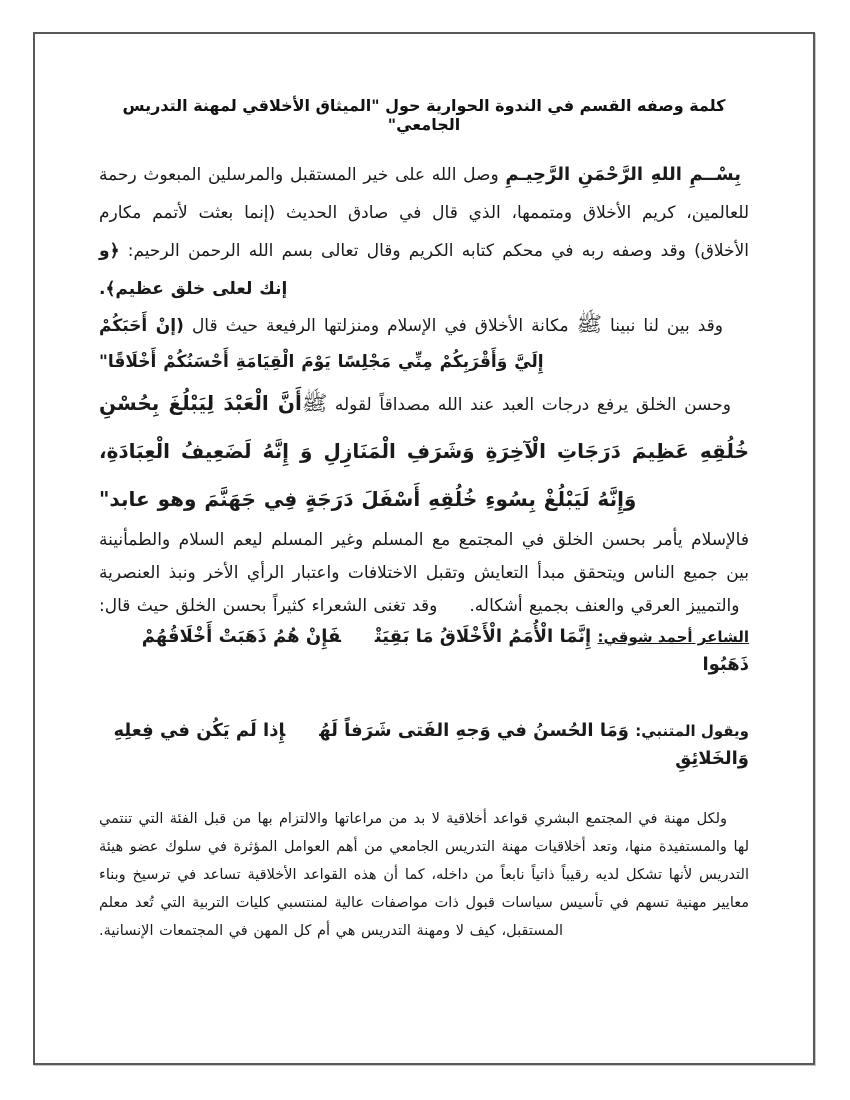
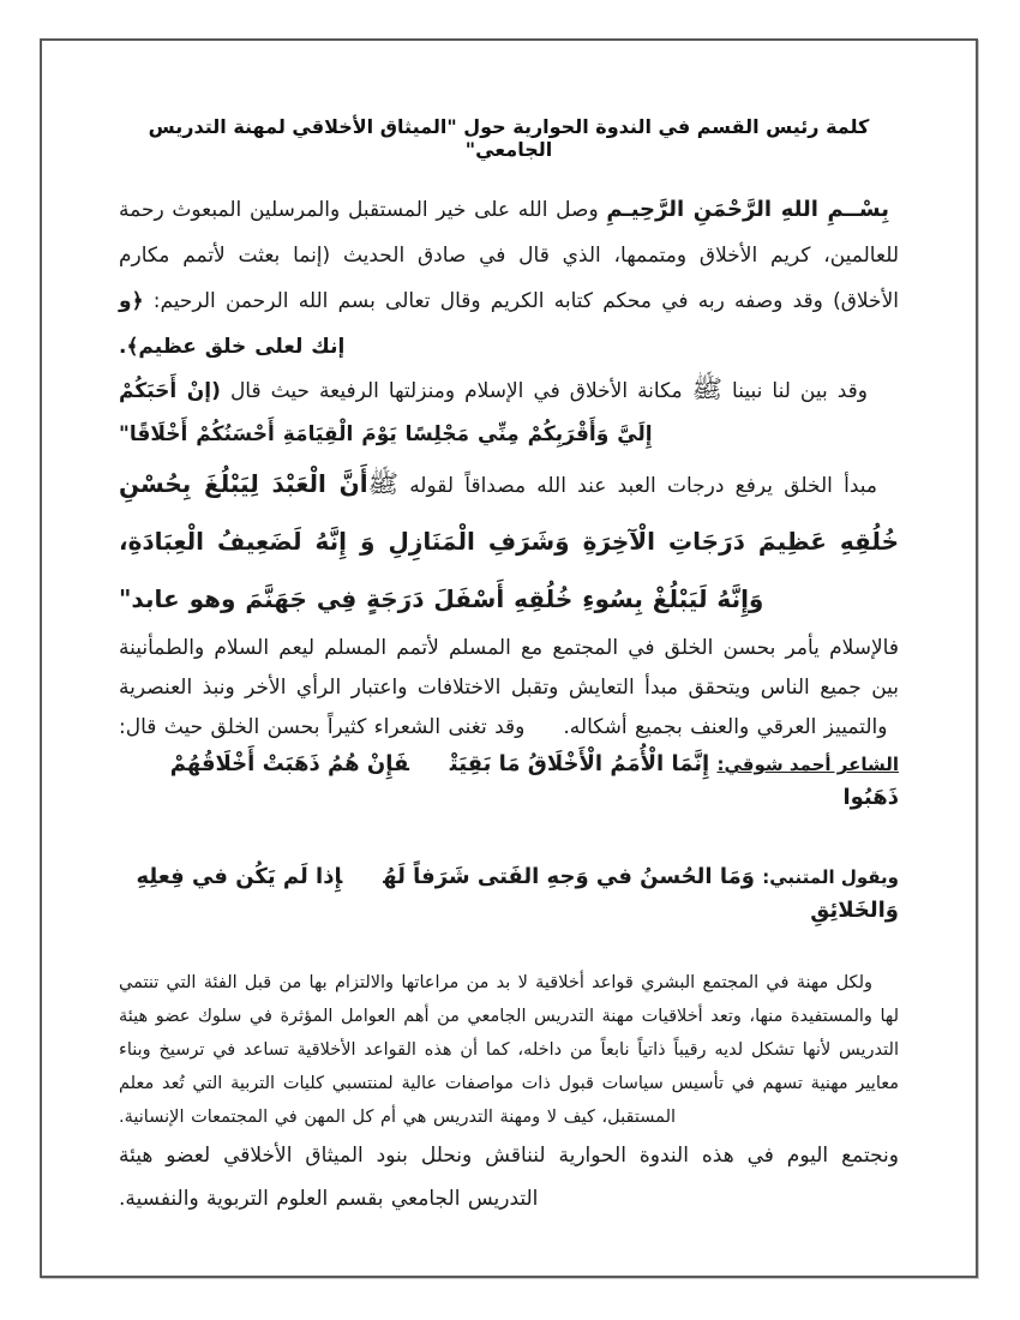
- كلمة وصفه القسم في الندوة الحوارية حول "الميثاق الأخلاقي لمهنة التدريس الجامعي"
+ كلمة رئيس القسم في الندوة الحوارية حول "الميثاق الأخلاقي لمهنة التدريس الجامعي"
  بِسْــمِ اللهِ الرَّحْمَنِ الرَّحِيـمِ وصل الله على خير المستقبل والمرسلين المبعوث رحمة للعالمين، كريم الأخلاق ومتممها، الذي قال في صادق الحديث (إنما بعثت لأتمم مكارم الأخلاق) وقد وصفه ربه في محكم كتابه الكريم وقال تعالى بسم الله الرحمن الرحيم: ﴿و إنك لعلى خلق عظيم﴾.
  وقد بين لنا نبينا ﷺ مكانة الأخلاق في الإسلام ومنزلتها الرفيعة حيث قال (إنْ أَحَبَكُمْ إِلَيَّ وَأَقْرَبِكُمْ مِنِّي مَجْلِسًا يَوْمَ الْقِيَامَةِ أَحْسَنُكُمْ أَخْلَاقًا"
- وحسن الخلق يرفع درجات العبد عند الله مصداقاً لقوله ﷺأَنَّ الْعَبْدَ لِيَبْلُغَ بِحُسْنِ خُلُقِهِ عَظِيمَ دَرَجَاتِ الْآخِرَةِ وَشَرَفِ الْمَنَازِلِ وَ إِنَّهُ لَضَعِيفُ الْعِبَادَةِ، وَإِنَّهُ لَيَبْلُغْ بِسُوءِ خُلُقِهِ أَسْفَلَ دَرَجَةٍ فِي جَهَنَّمَ وهو عابد"
+ مبدأ الخلق يرفع درجات العبد عند الله مصداقاً لقوله ﷺأَنَّ الْعَبْدَ لِيَبْلُغَ بِحُسْنِ خُلُقِهِ عَظِيمَ دَرَجَاتِ الْآخِرَةِ وَشَرَفِ الْمَنَازِلِ وَ إِنَّهُ لَضَعِيفُ الْعِبَادَةِ، وَإِنَّهُ لَيَبْلُغْ بِسُوءِ خُلُقِهِ أَسْفَلَ دَرَجَةٍ فِي جَهَنَّمَ وهو عابد"
- فالإسلام يأمر بحسن الخلق في المجتمع مع المسلم وغير المسلم ليعم السلام والطمأنينة بين جميع الناس ويتحقق مبدأ التعايش وتقبل الاختلافات واعتبار الرأي الأخر ونبذ العنصرية والتمييز العرقي والعنف بجميع أشكاله. وقد تغنى الشعراء كثيراً بحسن الخلق حيث قال:
+ فالإسلام يأمر بحسن الخلق في المجتمع مع المسلم لأتمم المسلم ليعم السلام والطمأنينة بين جميع الناس ويتحقق مبدأ التعايش وتقبل الاختلافات واعتبار الرأي الأخر ونبذ العنصرية والتمييز العرقي والعنف بجميع أشكاله. وقد تغنى الشعراء كثيراً بحسن الخلق حيث قال:
  الشاعر أحمد شوقي: إِنَّمَا الْأُمَمُ الْأَخْلَاقُ مَا بَقِيَتْفَإِنْ هُمُ ذَهَبَتْ أَخْلَاقُهُمْ ذَهَبُوا
  ويقول المتنبي: وَمَا الحُسنُ في وَجهِ الفَتى شَرَفاً لَهُإِذا لَم يَكُن في فِعلِهِ وَالخَلائِقِ
  ولكل مهنة في المجتمع البشري قواعد أخلاقية لا بد من مراعاتها والالتزام بها من قبل الفئة التي تنتمي لها والمستفيدة منها، وتعد أخلاقيات مهنة التدريس الجامعي من أهم العوامل المؤثرة في سلوك عضو هيئة التدريس لأنها تشكل لديه رقيباً ذاتياً نابعاً من داخله، كما أن هذه القواعد الأخلاقية تساعد في ترسيخ وبناء معايير مهنية تسهم في تأسيس سياسات قبول ذات مواصفات عالية لمنتسبي كليات التربية التي تُعد معلم المستقبل، كيف لا ومهنة التدريس هي أم كل المهن في المجتمعات الإنسانية.
+ ونجتمع اليوم في هذه الندوة الحوارية لنناقش ونحلل بنود الميثاق الأخلاقي لعضو هيئة التدريس الجامعي بقسم العلوم التربوية والنفسية.
